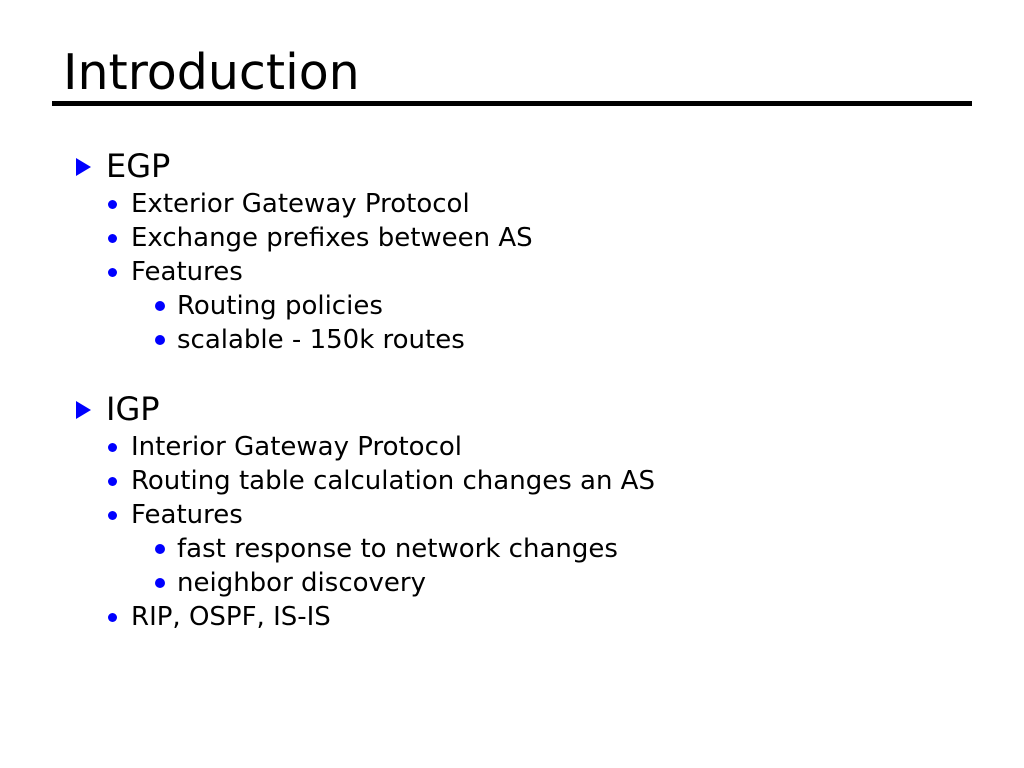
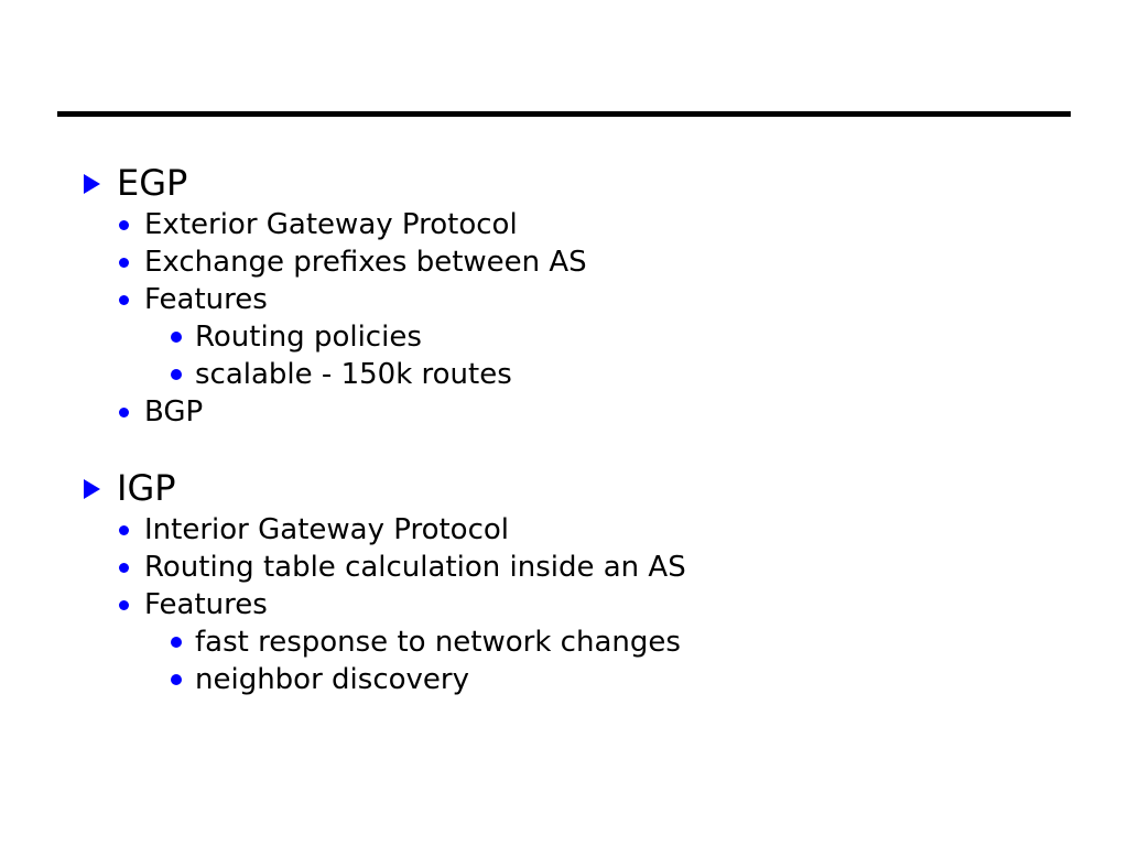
- Introduction
  EGP
  Exterior Gateway Protocol
  Exchange prefixes between AS
  Features
  Routing policies
  scalable - 150k routes
+ BGP
  IGP
  Interior Gateway Protocol
- Routing table calculation changes an AS
+ Routing table calculation inside an AS
  Features
  fast response to network changes
  neighbor discovery
- RIP, OSPF, IS-IS
